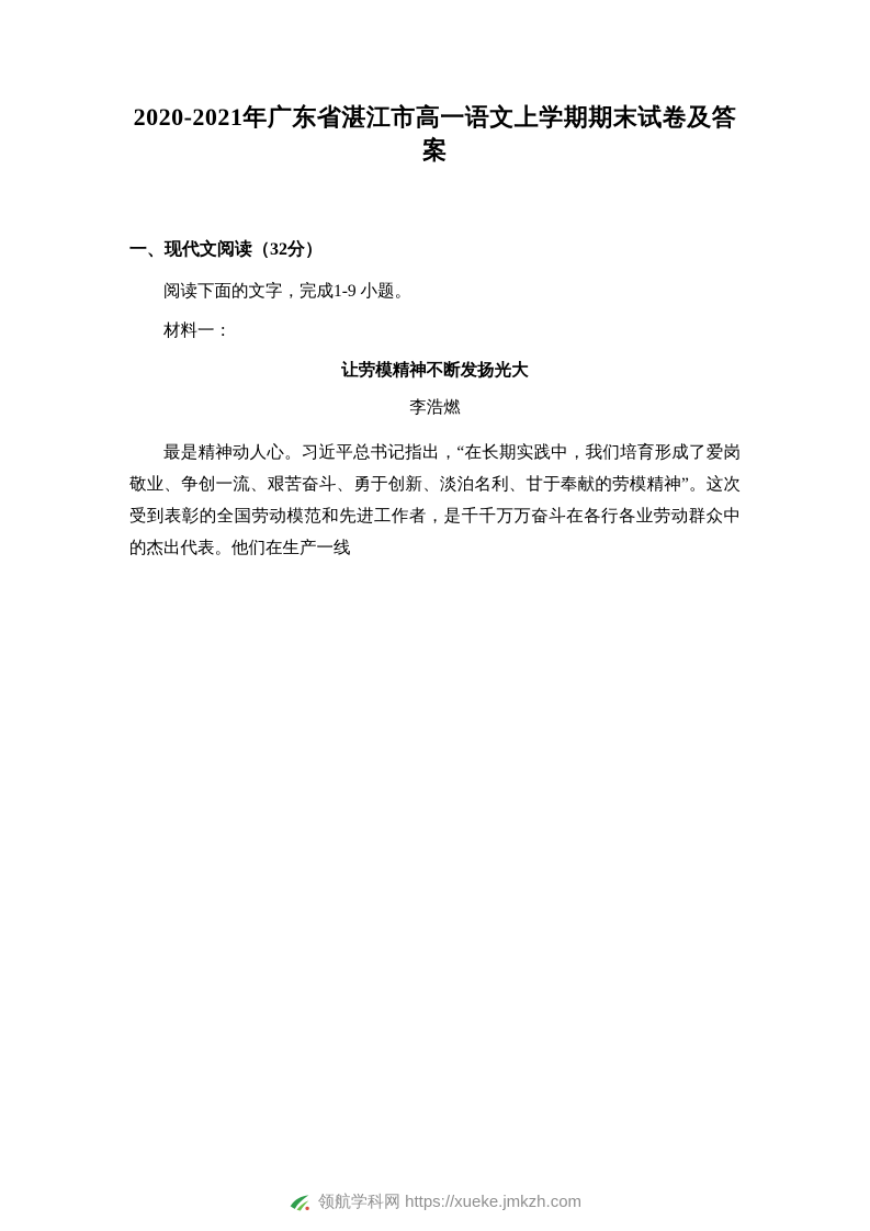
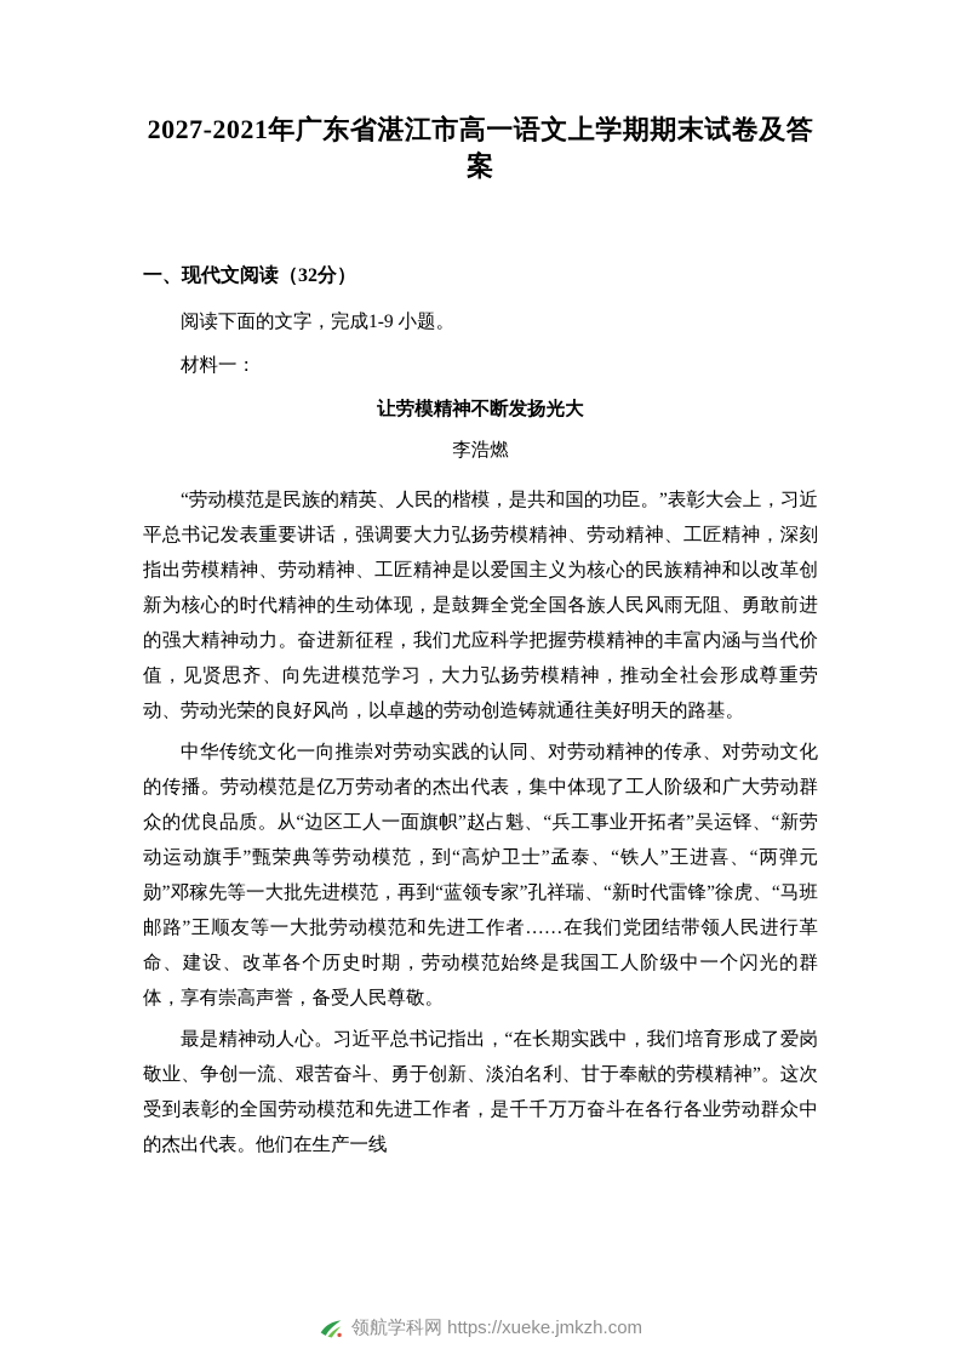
- 2020-2021年广东省湛江市高一语文上学期期末试卷及答案
+ 2027-2021年广东省湛江市高一语文上学期期末试卷及答案
  一、现代文阅读（32分）
  阅读下面的文字，完成1-9 小题。
  材料一：
  让劳模精神不断发扬光大
  李浩燃
+ “劳动模范是民族的精英、人民的楷模，是共和国的功臣。”表彰大会上，习近平总书记发表重要讲话，强调要大力弘扬劳模精神、劳动精神、工匠精神，深刻指出劳模精神、劳动精神、工匠精神是以爱国主义为核心的民族精神和以改革创新为核心的时代精神的生动体现，是鼓舞全党全国各族人民风雨无阻、勇敢前进的强大精神动力。奋进新征程，我们尤应科学把握劳模精神的丰富内涵与当代价值，见贤思齐、向先进模范学习，大力弘扬劳模精神，推动全社会形成尊重劳动、劳动光荣的良好风尚，以卓越的劳动创造铸就通往美好明天的路基。
+ 中华传统文化一向推崇对劳动实践的认同、对劳动精神的传承、对劳动文化的传播。劳动模范是亿万劳动者的杰出代表，集中体现了工人阶级和广大劳动群众的优良品质。从“边区工人一面旗帜”赵占魁、“兵工事业开拓者”吴运铎、“新劳动运动旗手”甄荣典等劳动模范，到“高炉卫士”孟泰、“铁人”王进喜、“两弹元勋”邓稼先等一大批先进模范，再到“蓝领专家”孔祥瑞、“新时代雷锋”徐虎、“马班邮路”王顺友等一大批劳动模范和先进工作者……在我们党团结带领人民进行革命、建设、改革各个历史时期，劳动模范始终是我国工人阶级中一个闪光的群体，享有崇高声誉，备受人民尊敬。
  最是精神动人心。习近平总书记指出，“在长期实践中，我们培育形成了爱岗敬业、争创一流、艰苦奋斗、勇于创新、淡泊名利、甘于奉献的劳模精神”。这次受到表彰的全国劳动模范和先进工作者，是千千万万奋斗在各行各业劳动群众中的杰出代表。他们在生产一线
  领航学科网 https://xueke.jmkzh.com
